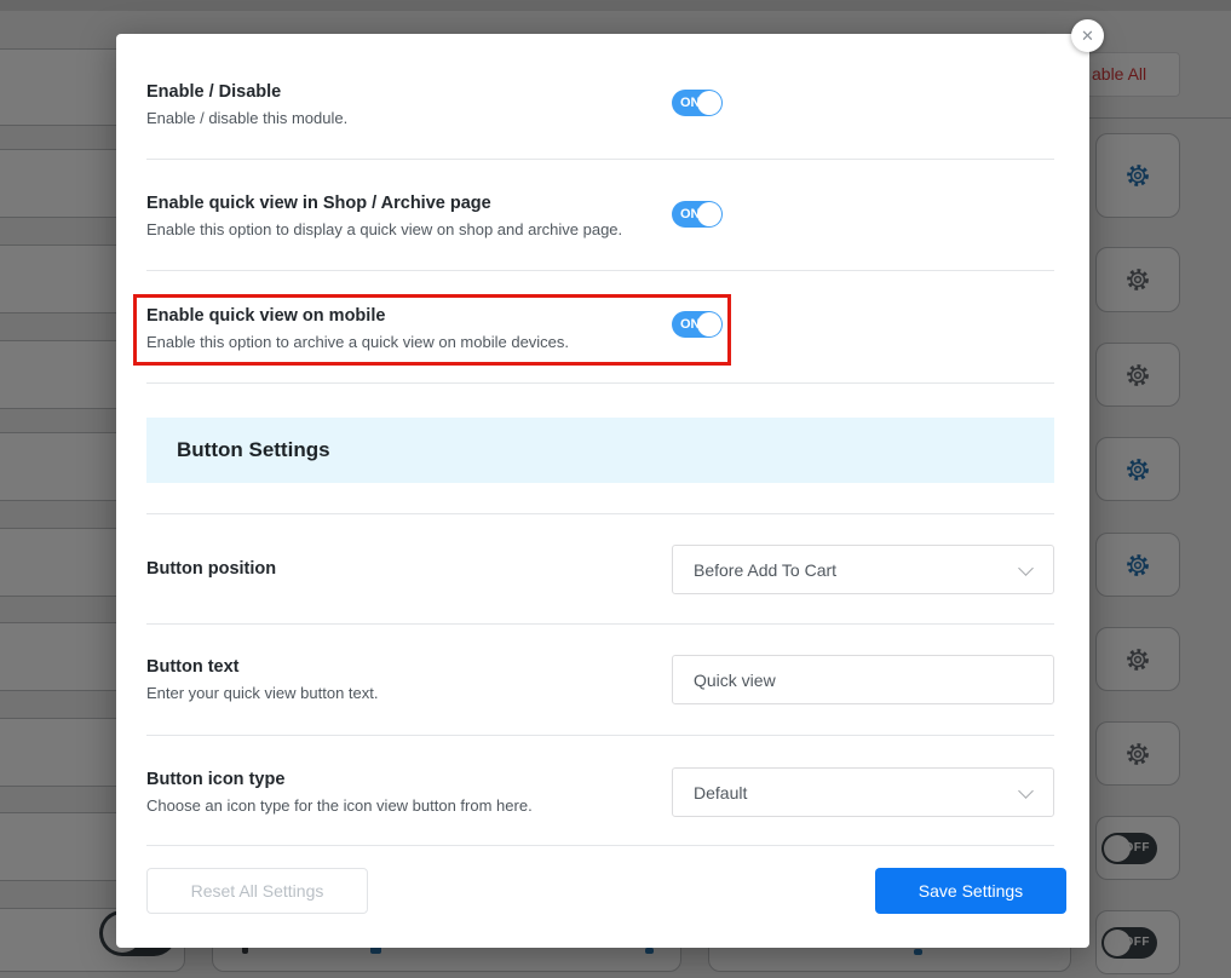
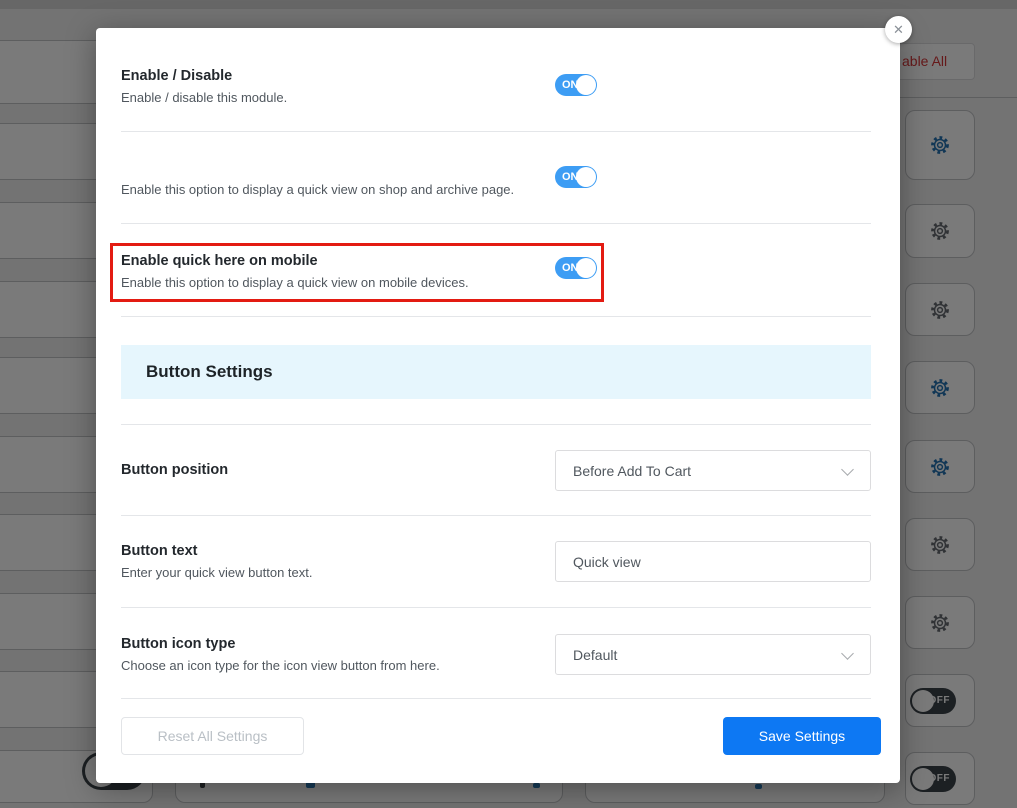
  able All
  OFF
  OFF
  ✕
  Enable / Disable
  Enable / disable this module.
  ON
- Enable quick view in Shop / Archive page
  Enable this option to display a quick view on shop and archive page.
  ON
- Enable quick view on mobile
+ Enable quick here on mobile
- Enable this option to archive a quick view on mobile devices.
+ Enable this option to display a quick view on mobile devices.
  ON
  Button Settings
  Button position
  Before Add To Cart
  Button text
  Enter your quick view button text.
  Quick view
  Button icon type
  Choose an icon type for the icon view button from here.
  Default
  Reset All Settings
  Save Settings
